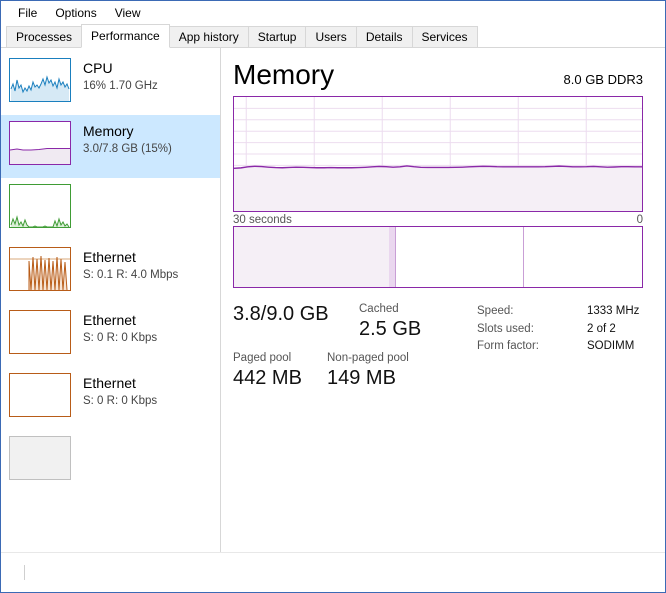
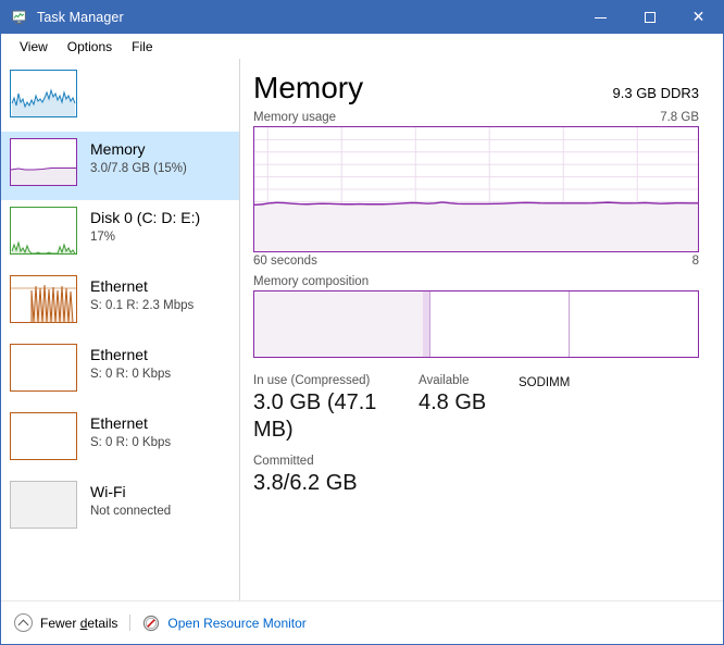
+ Task Manager
+ ✕
- File
+ View
  Options
- View
+ File
- Processes
- Performance
- App history
- Startup
- Users
- Details
- Services
- CPU
- 16% 1.70 GHz
  Memory
  3.0/7.8 GB (15%)
+ Disk 0 (C: D: E:)
+ 17%
  Ethernet
- S: 0.1 R: 4.0 Mbps
+ S: 0.1 R: 2.3 Mbps
  Ethernet
  S: 0 R: 0 Kbps
  Ethernet
  S: 0 R: 0 Kbps
+ Wi-Fi
+ Not connected
  Memory
- 8.0 GB DDR3
+ 9.3 GB DDR3
+ Memory usage
+ 7.8 GB
- 30 seconds
+ 60 seconds
- 0
+ 8
+ Memory composition
+ In use (Compressed)
+ 3.0 GB (47.1 MB)
+ Available
+ 4.8 GB
+ Committed
- 3.8/9.0 GB
+ 3.8/6.2 GB
- Cached
- 2.5 GB
- Paged pool
- 442 MB
- Non-paged pool
- 149 MB
- Speed:
- 1333 MHz
- Slots used:
- 2 of 2
- Form factor:
  SODIMM
+ Fewer details
+ Open Resource Monitor
